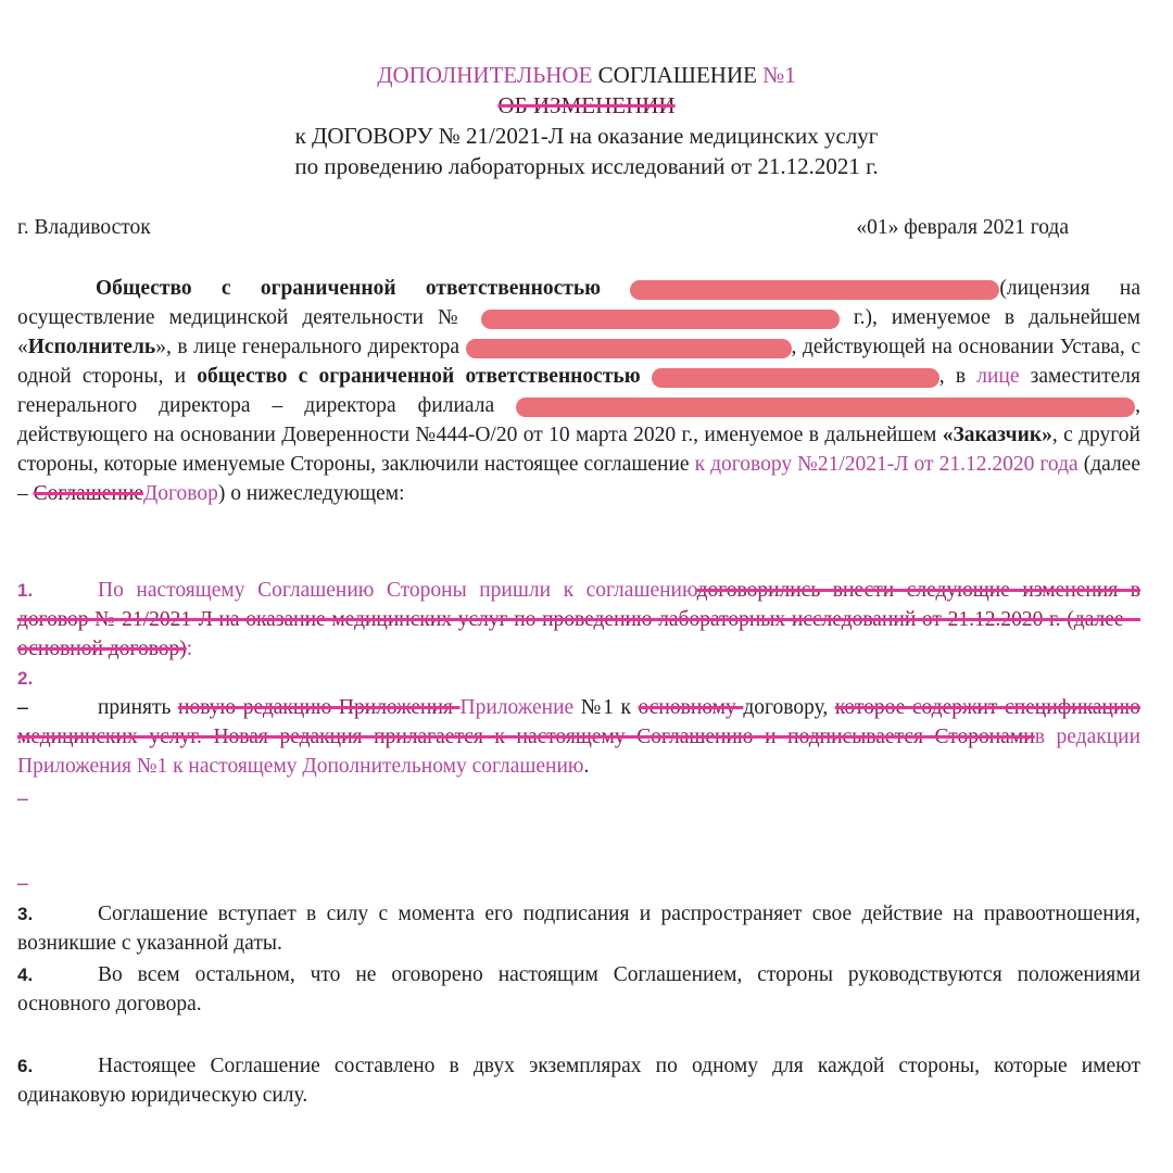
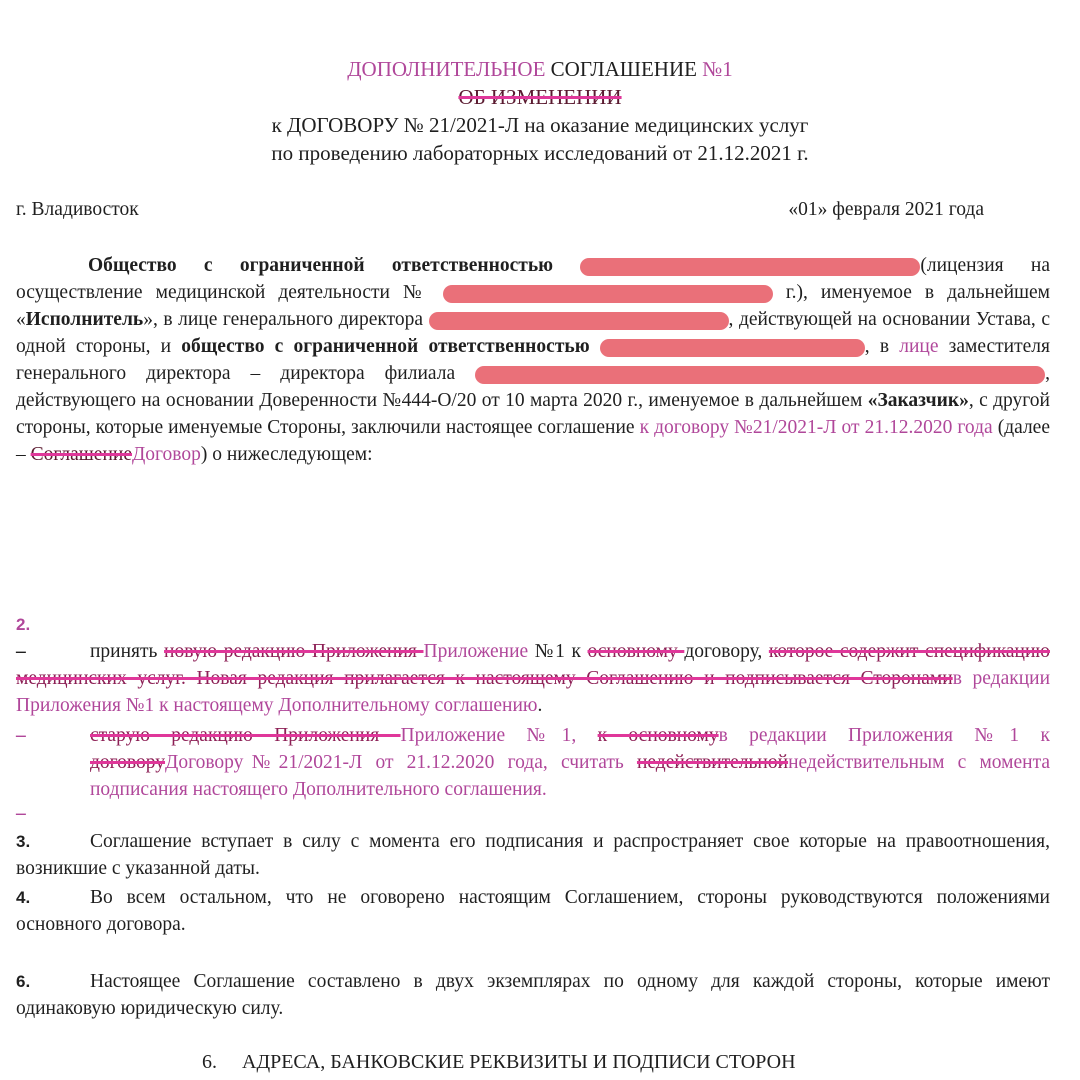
  ДОПОЛНИТЕЛЬНОЕ СОГЛАШЕНИЕ №1
  ОБ ИЗМЕНЕНИИ
  к ДОГОВОРУ № 21/2021-Л на оказание медицинских услуг
  по проведению лабораторных исследований от 21.12.2021 г.
  г. Владивосток
  «01» февраля 2021 года
  Общество с ограниченной ответственностью (лицензия на осуществление медицинской деятельности № г.), именуемое в дальнейшем «Исполнитель», в лице генерального директора , действующей на основании Устава, с одной стороны, и общество с ограниченной ответственностью , в лице заместителя генерального директора – директора филиала , действующего на основании Доверенности №444-О/20 от 10 марта 2020 г., именуемое в дальнейшем «Заказчик», с другой стороны, которые именуемые Стороны, заключили настоящее соглашение к договору №21/2021-Л от 21.12.2020 года (далее – СоглашениеДоговор) о нижеследующем:
- 1. По настоящему Соглашению Стороны пришли к соглашениюдоговорились внести следующие изменения в договор № 21/2021-Л на оказание медицинских услуг по проведению лабораторных исследований от 21.12.2020 г. (далее – основной договор):
  2.
  – принять новую редакцию Приложения Приложение №1 к основному договору, которое содержит спецификацию медицинских услуг. Новая редакция прилагается к настоящему Соглашению и подписывается Сторонамив редакции Приложения №1 к настоящему Дополнительному соглашению.
  –
+ старую редакцию Приложения Приложение №1, к основномув редакции Приложения №1 к договоруДоговору№21/2021-Л от 21.12.2020 года, считать недействительнойнедействительным с момента подписания настоящего Дополнительного соглашения.
  –
- 3. Соглашение вступает в силу с момента его подписания и распространяет свое действие на правоотношения, возникшие с указанной даты.
+ 3. Соглашение вступает в силу с момента его подписания и распространяет свое которые на правоотношения, возникшие с указанной даты.
  4. Во всем остальном, что не оговорено настоящим Соглашением, стороны руководствуются положениями основного договора.
  6. Настоящее Соглашение составлено в двух экземплярах по одному для каждой стороны, которые имеют одинаковую юридическую силу.
+ 6. АДРЕСА, БАНКОВСКИЕ РЕКВИЗИТЫ И ПОДПИСИ СТОРОН
